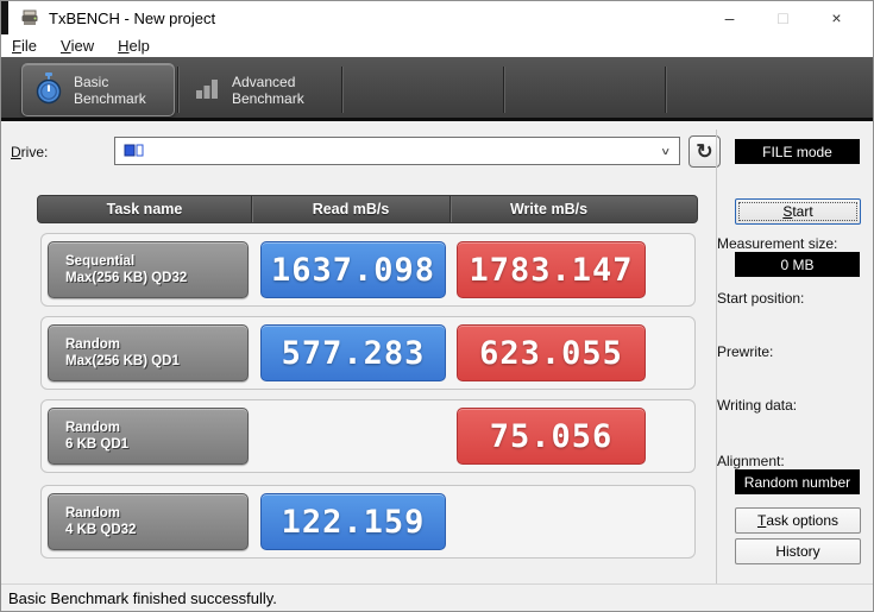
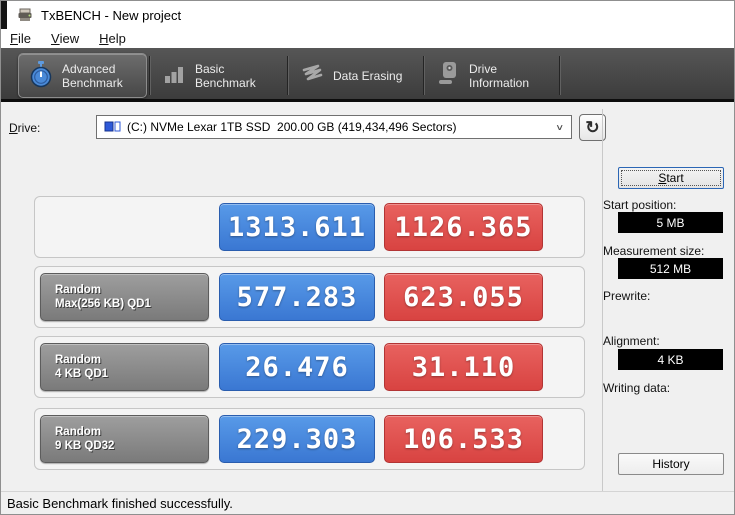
  TxBENCH - New project
- –
- □
- ×
  F
  ile
  V
  iew
  H
  elp
- Basic
+ Advanced
  Benchmark
- Advanced
+ Basic
  Benchmark
+ Data Erasing
+ Drive
+ Information
  Drive:
+ (C:) NVMe Lexar 1TB SSD 200.00 GB (419,434,496 Sectors)
  ∨
  ↻
- FILE mode
- Task name
- Read mB/s
- Write mB/s
- Sequential
- Max(256 KB) QD32
- 1637.098
+ 1313.611
- 1783.147
+ 1126.365
  Random
  Max(256 KB) QD1
  577.283
  623.055
  Random
- 6 KB QD1
+ 4 KB QD1
+ 26.476
- 75.056
+ 31.110
  Random
- 4 KB QD32
+ 9 KB QD32
- 122.159
+ 229.303
+ 106.533
  S
  tart
- Measurement size:
+ Start position:
- 0 MB
+ 5 MB
- Start position:
+ Measurement size:
+ 512 MB
  Prewrite:
- Writing data:
+ Alignment:
+ 4 KB
- Alignment:
+ Writing data:
- Random number
- T
- ask options
  History
  Basic Benchmark finished successfully.
